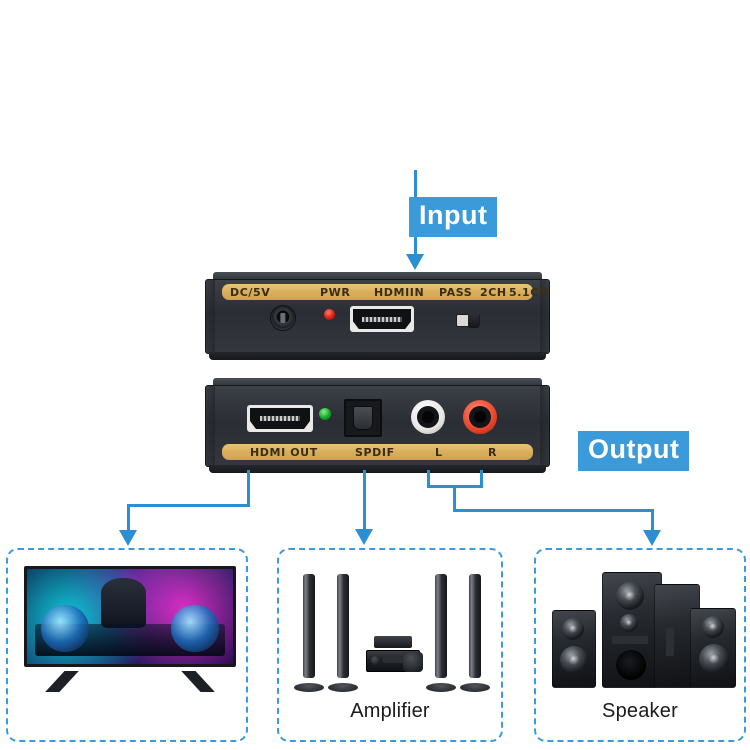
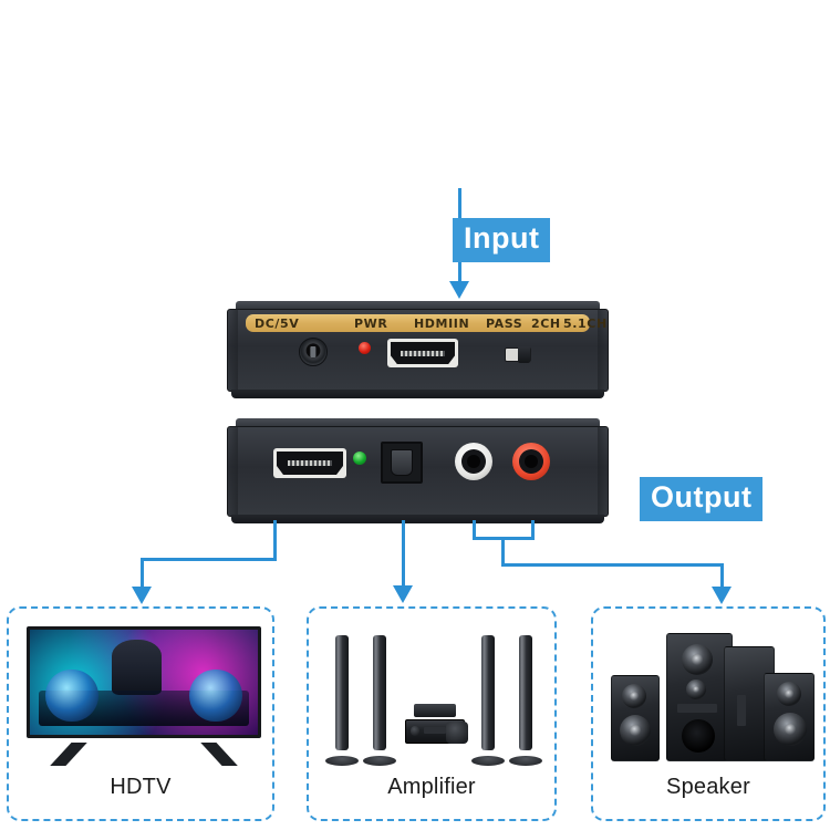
  Input
  DC/5V
  PWR
  HDMIIN
  PASS
  2CH
  5.1CH
- HDMI OUT
- SPDIF
- L
- R
  Output
+ HDTV
  Amplifier
  Speaker
